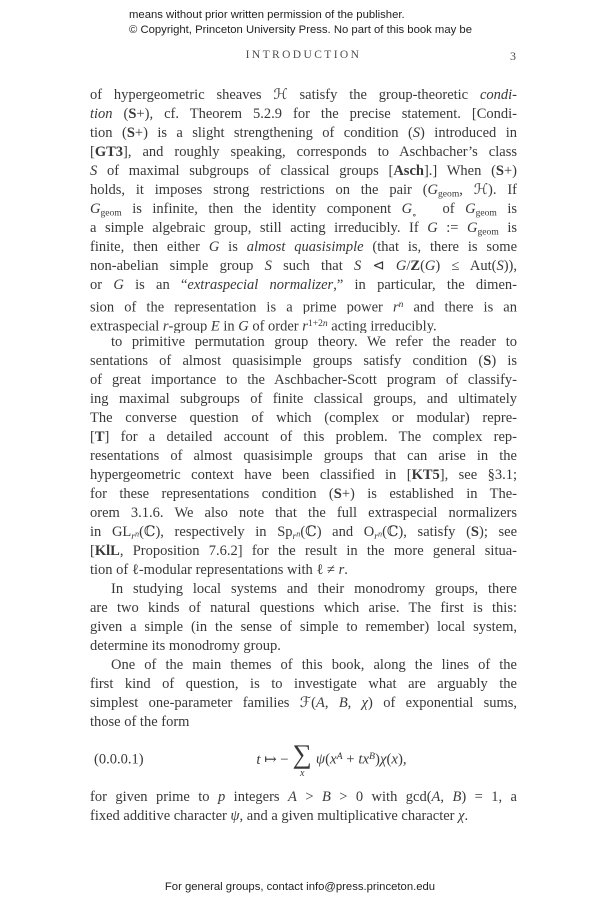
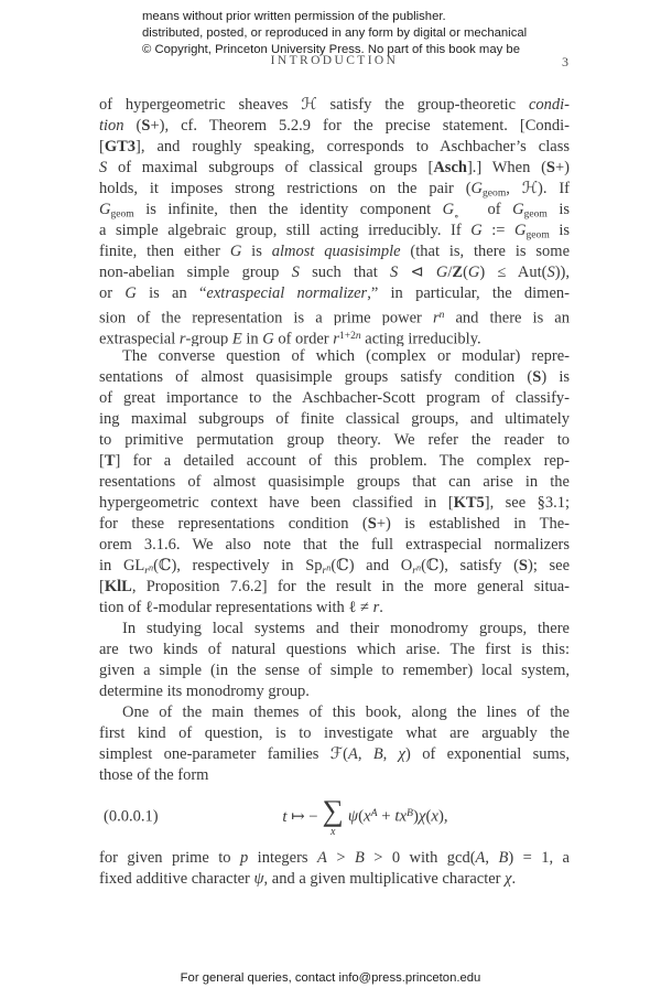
  means without prior written permission of the publisher.
+ distributed, posted, or reproduced in any form by digital or mechanical
  © Copyright, Princeton University Press. No part of this book may be
  INTRODUCTION
  3
  of hypergeometric sheaves ℋ satisfy the group-theoretic condi-
  tion (S+), cf. Theorem 5.2.9 for the precise statement. [Condi-
- tion (S+) is a slight strengthening of condition (S) introduced in
  [GT3], and roughly speaking, corresponds to Aschbacher’s class
  S of maximal subgroups of classical groups [Asch].] When (S+)
  holds, it imposes strong restrictions on the pair (Ggeom, ℋ). If
  Ggeom is infinite, then the identity component G
  ∘
  of Ggeom is
  a simple algebraic group, still acting irreducibly. If G := Ggeom is
  finite, then either G is almost quasisimple (that is, there is some
  non-abelian simple group S such that S ⊲ G/Z(G) ≤ Aut(S)),
  or G is an “extraspecial normalizer,” in particular, the dimen-
  sion of the representation is a prime power rn and there is an
  extraspecial r-group E in G of order r1+2n acting irreducibly.
- to primitive permutation group theory. We refer the reader to
+ The converse question of which (complex or modular) repre-
  sentations of almost quasisimple groups satisfy condition (S) is
  of great importance to the Aschbacher-Scott program of classify-
  ing maximal subgroups of finite classical groups, and ultimately
- The converse question of which (complex or modular) repre-
+ to primitive permutation group theory. We refer the reader to
  [T] for a detailed account of this problem. The complex rep-
  resentations of almost quasisimple groups that can arise in the
  hypergeometric context have been classified in [KT5], see §3.1;
  for these representations condition (S+) is established in The-
  orem 3.1.6. We also note that the full extraspecial normalizers
  in GLrn(ℂ), respectively in Sprn(ℂ) and Orn(ℂ), satisfy (S); see
  [KlL, Proposition 7.6.2] for the result in the more general situa-
  tion of ℓ-modular representations with ℓ ≠ r.
  In studying local systems and their monodromy groups, there
  are two kinds of natural questions which arise. The first is this:
  given a simple (in the sense of simple to remember) local system,
  determine its monodromy group.
  One of the main themes of this book, along the lines of the
  first kind of question, is to investigate what are arguably the
  simplest one-parameter families ℱ(A, B, χ) of exponential sums,
  those of the form
  (0.0.0.1)
  t ↦ −
  ∑
  x
  ψ(xA + txB)χ(x),
  for given prime to p integers A > B > 0 with gcd(A, B) = 1, a
  fixed additive character ψ, and a given multiplicative character χ.
- For general groups, contact info@press.princeton.edu
+ For general queries, contact info@press.princeton.edu
